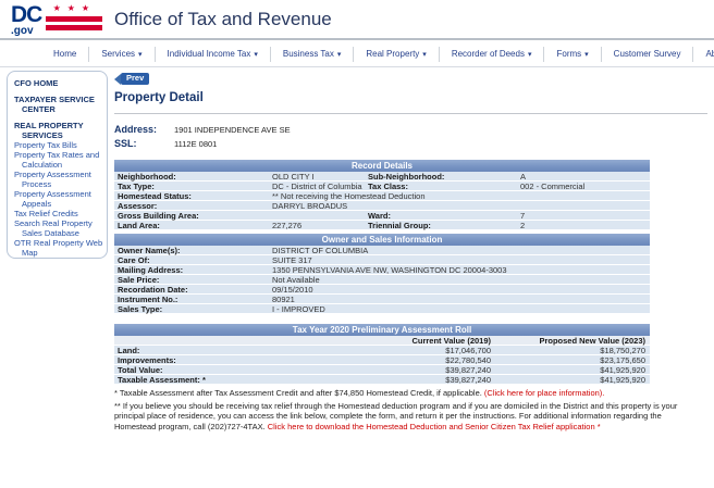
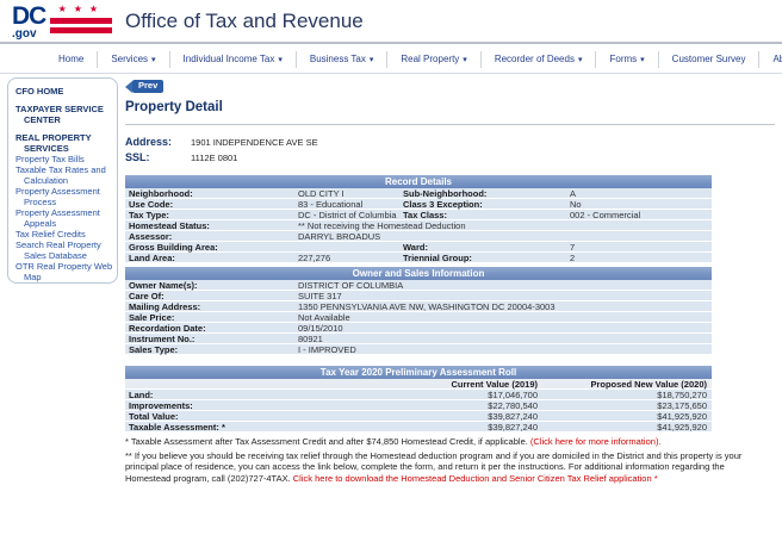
  DC
  .gov
  ★★★
  Office of Tax and Revenue
  Home
  Services
  Individual Income Tax
  Business Tax
  Real Property
  Recorder of Deeds
  Forms
  Customer Survey
  CFO HOME
  TAXPAYER SERVICE CENTER
  REAL PROPERTY SERVICES
  Property Tax Bills
- Property Tax Rates and Calculation
+ Taxable Tax Rates and Calculation
  Property Assessment Process
  Property Assessment Appeals
  Tax Relief Credits
  Search Real Property Sales Database
  OTR Real Property Web Map
  Prev
  Property Detail
  Address:
  1901 INDEPENDENCE AVE SE
  SSL:
  1112E 0801
  Record Details
  Neighborhood:
  OLD CITY I
  Sub-Neighborhood:
  A
+ Use Code:
+ 83 - Educational
+ Class 3 Exception:
+ No
  Tax Type:
  DC - District of Columbia
  Tax Class:
  002 - Commercial
  Homestead Status:
  Assessor:
  DARRYL BROADUS
  Gross Building Area:
  Ward:
  7
  Land Area:
  227,276
  Triennial Group:
  2
  Owner and Sales Information
  Owner Name(s):
  DISTRICT OF COLUMBIA
  Care Of:
  SUITE 317
  Mailing Address:
  1350 PENNSYLVANIA AVE NW, WASHINGTON DC 20004-3003
  Sale Price:
  Not Available
  Recordation Date:
  09/15/2010
  Instrument No.:
  80921
  Sales Type:
  I - IMPROVED
  Tax Year 2020 Preliminary Assessment Roll
  Current Value (2019)
- Proposed New Value (2023)
+ Proposed New Value (2020)
  Land:
  $17,046,700
  $18,750,270
  Improvements:
  $22,780,540
  $23,175,650
  Total Value:
  $39,827,240
  $41,925,920
  Taxable Assessment: *
  $39,827,240
  $41,925,920
- * Taxable Assessment after Tax Assessment Credit and after $74,850 Homestead Credit, if applicable. (Click here for place information).
+ * Taxable Assessment after Tax Assessment Credit and after $74,850 Homestead Credit, if applicable. (Click here for more information).
  ** If you believe you should be receiving tax relief through the Homestead deduction program and if you are domiciled in the District and this property is your principal place of residence, you can access the link below, complete the form, and return it per the instructions. For additional information regarding the Homestead program, call (202)727-4TAX. Click here to download the Homestead Deduction and Senior Citizen Tax Relief application *
